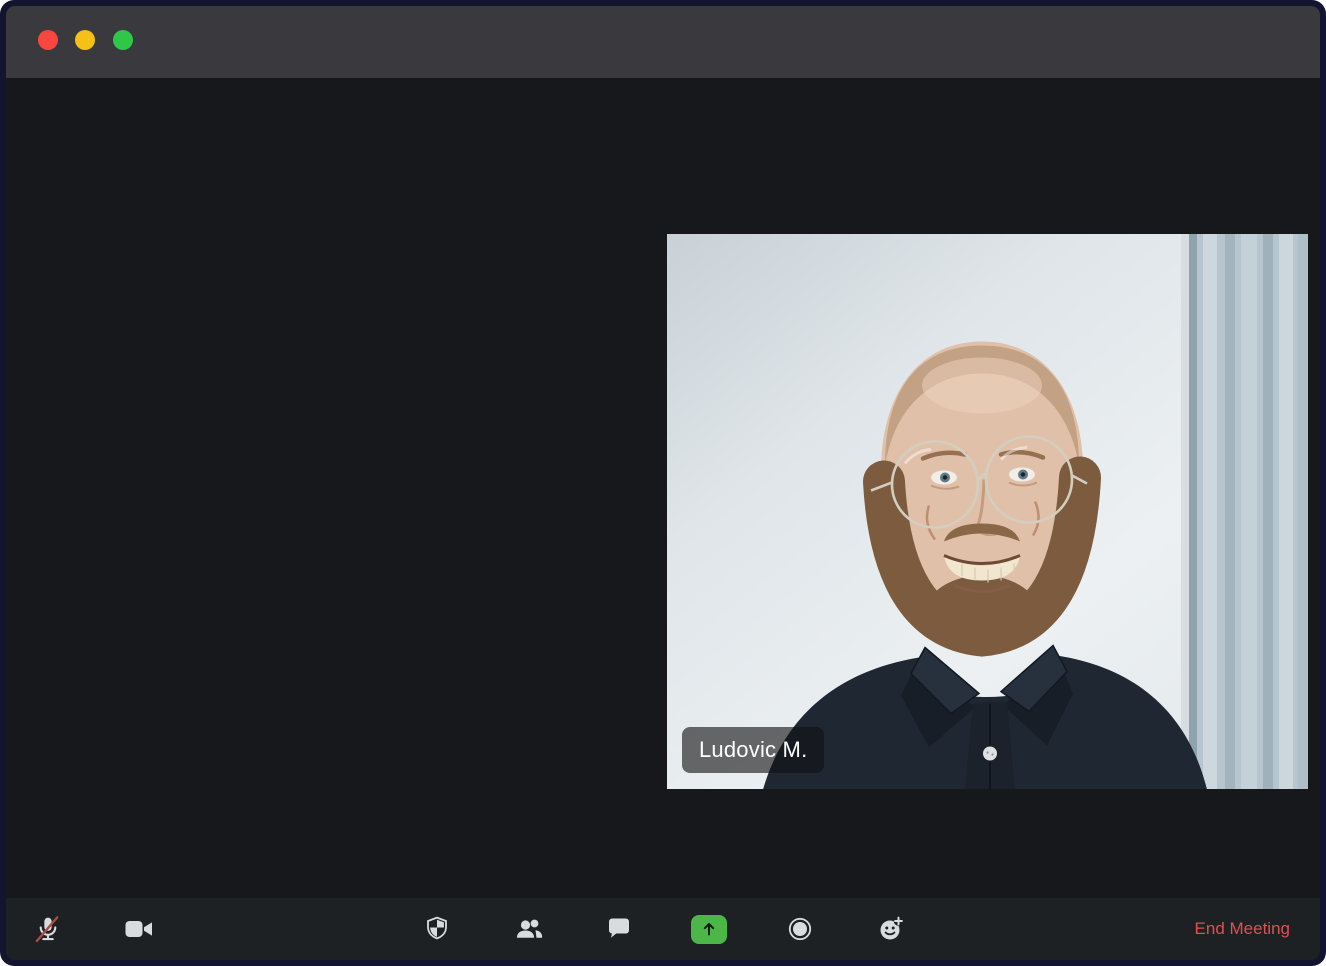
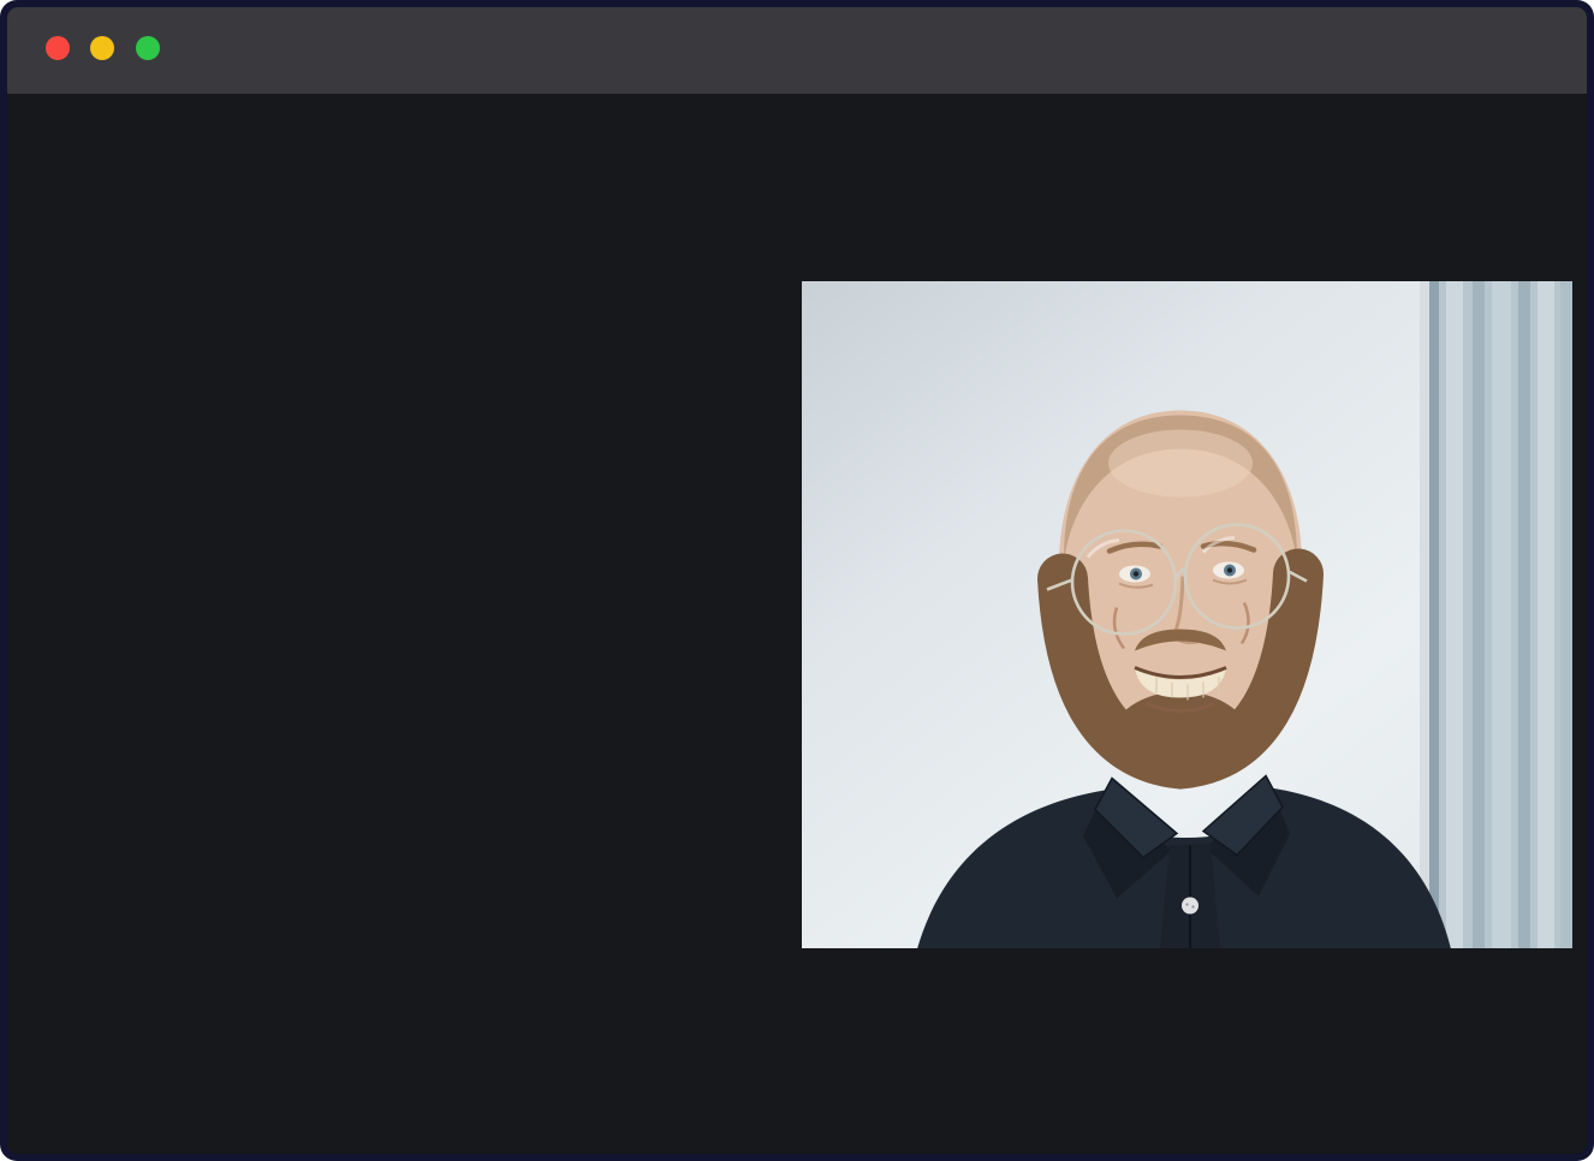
- Ludovic M.
- End Meeting
